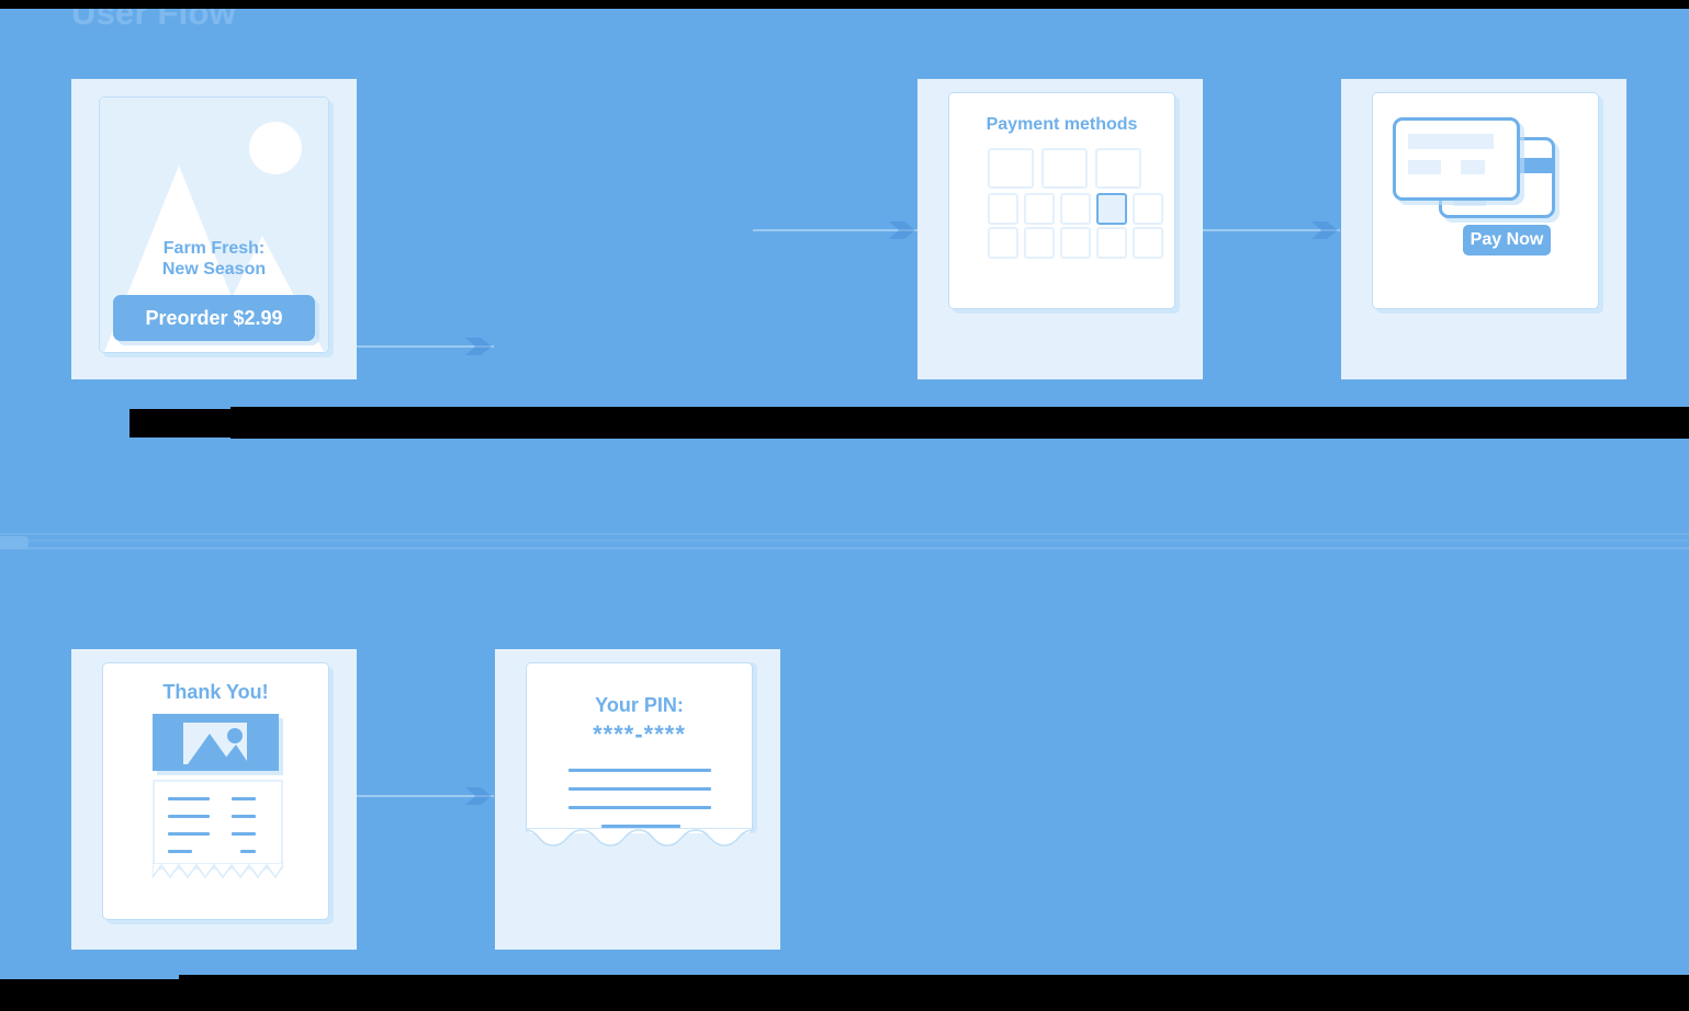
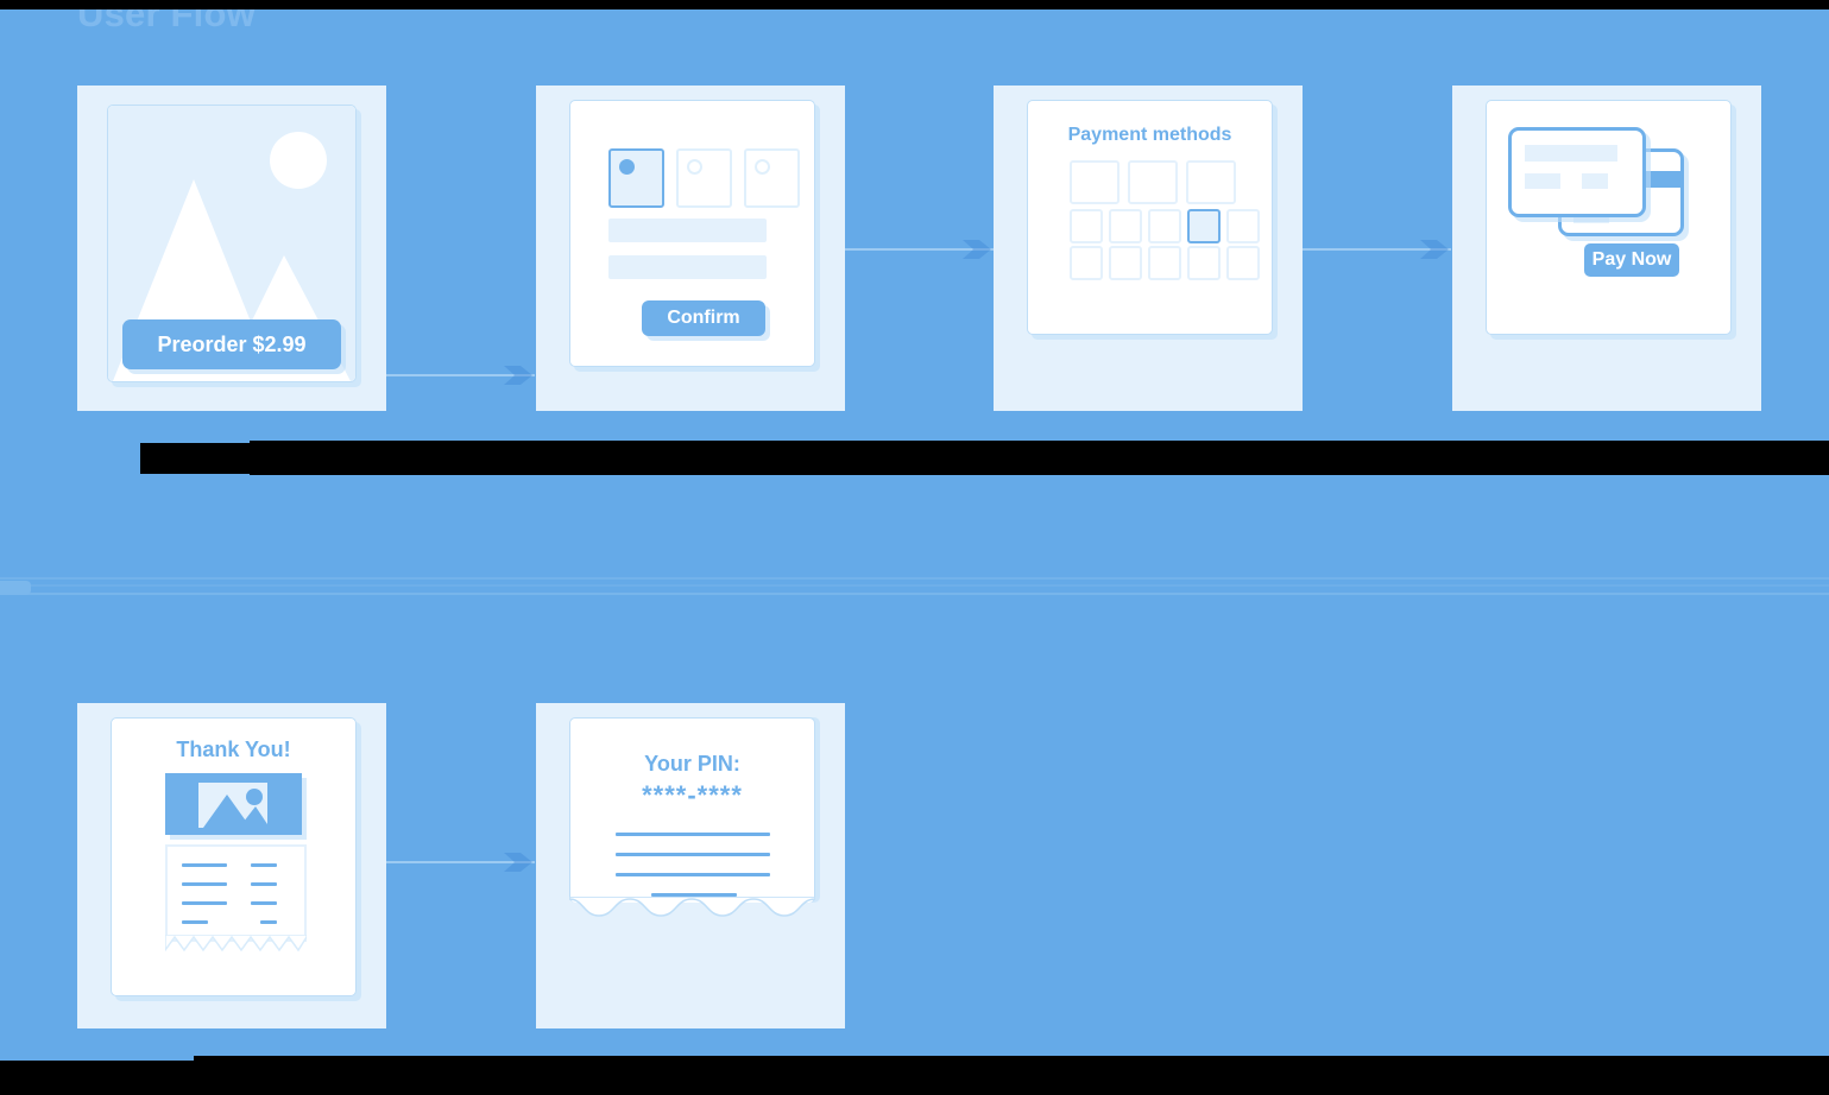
  User Flow
- Farm Fresh:
- New Season
  Preorder $2.99
+ Confirm
  Payment methods
  Pay Now
  Thank You!
  Your PIN:
  ****-****
